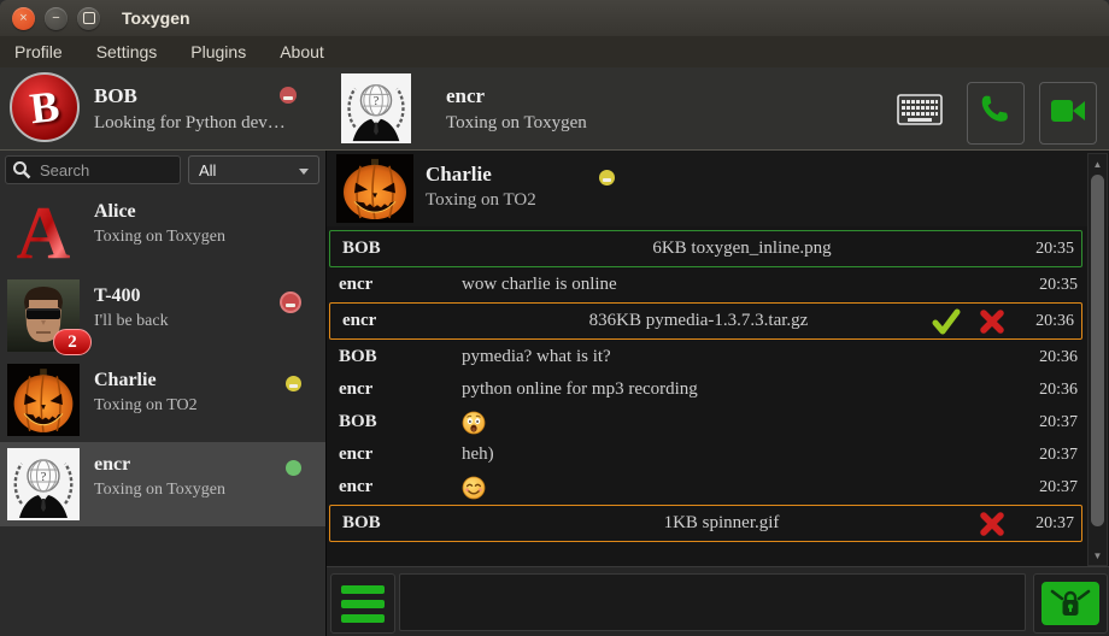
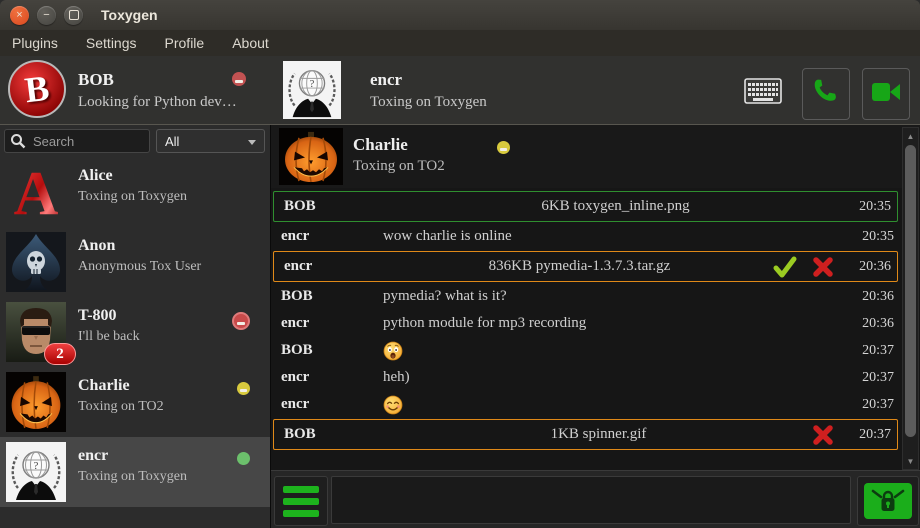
  ×
  −
  Toxygen
- Profile
+ Plugins
  Settings
- Plugins
+ Profile
  About
  BOB
  Looking for Python dev…
  ?
  encr
  Toxing on Toxygen
  Search
  All
  A
  Alice
  Toxing on Toxygen
+ Anon
+ Anonymous Tox User
- T-400
+ T-800
  I'll be back
  2
  Charlie
  Toxing on TO2
  ?
  encr
  Toxing on Toxygen
  Charlie
  Toxing on TO2
  BOB
  6KB toxygen_inline.png
  20:35
  encr
  wow charlie is online
  20:35
  encr
  836KB pymedia-1.3.7.3.tar.gz
  20:36
  BOB
  pymedia? what is it?
  20:36
  encr
- python online for mp3 recording
+ python module for mp3 recording
  20:36
  BOB
  20:37
  encr
  heh)
  20:37
  encr
  20:37
  BOB
  1KB spinner.gif
  20:37
  ▲
  ▼
